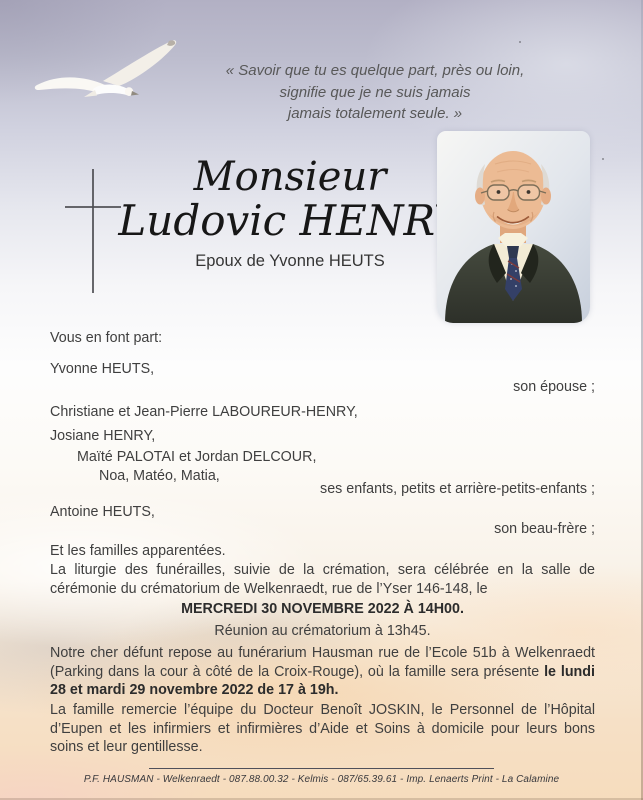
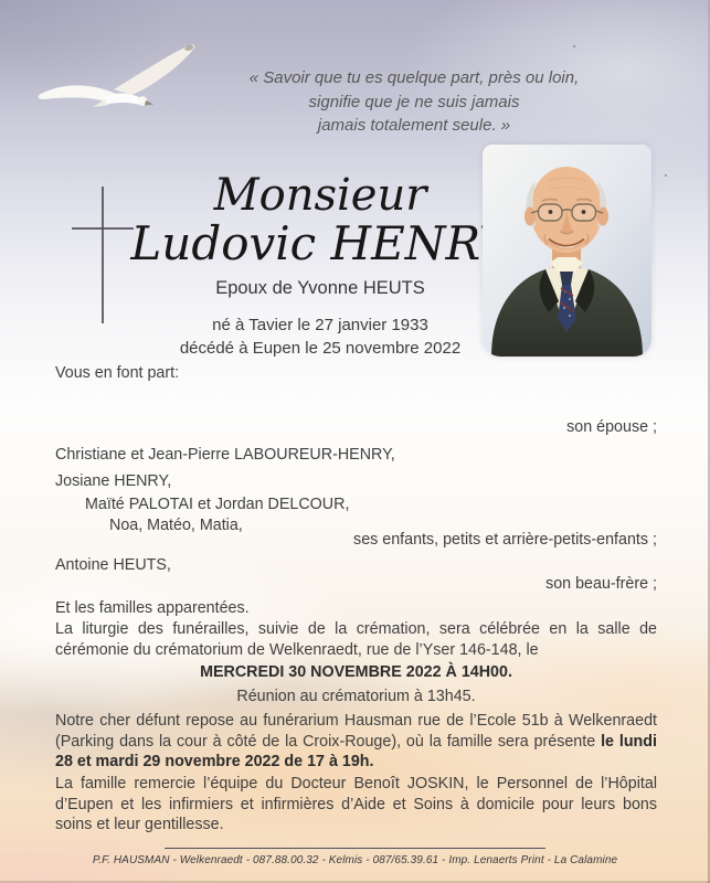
  « Savoir que tu es quelque part, près ou loin,
  signifie que je ne suis jamais
  jamais totalement seule. »
  Monsieur
  Ludovic HENR
  Epoux de Yvonne HEUTS
+ né à Tavier le 27 janvier 1933
+ décédé à Eupen le 25 novembre 2022
  Vous en font part:
- Yvonne HEUTS,
  son épouse ;
  Christiane et Jean-Pierre LABOUREUR-HENRY,
  Josiane HENRY,
  Maïté PALOTAI et Jordan DELCOUR,
  Noa, Matéo, Matia,
  ses enfants, petits et arrière-petits-enfants ;
  Antoine HEUTS,
  son beau-frère ;
  Et les familles apparentées.
  La liturgie des funérailles, suivie de la crémation, sera célébrée en la salle de cérémonie du crématorium de Welkenraedt, rue de l’Yser 146-148, le
  MERCREDI 30 NOVEMBRE 2022 À 14H00.
  Réunion au crématorium à 13h45.
  Notre cher défunt repose au funérarium Hausman rue de l’Ecole 51b à Welkenraedt (Parking dans la cour à côté de la Croix-Rouge), où la famille sera présente le lundi 28 et mardi 29 novembre 2022 de 17 à 19h.
  La famille remercie l’équipe du Docteur Benoît JOSKIN, le Personnel de l’Hôpital d’Eupen et les infirmiers et infirmières d’Aide et Soins à domicile pour leurs bons soins et leur gentillesse.
  P.F. HAUSMAN - Welkenraedt - 087.88.00.32 - Kelmis - 087/65.39.61 - Imp. Lenaerts Print - La Calamine
